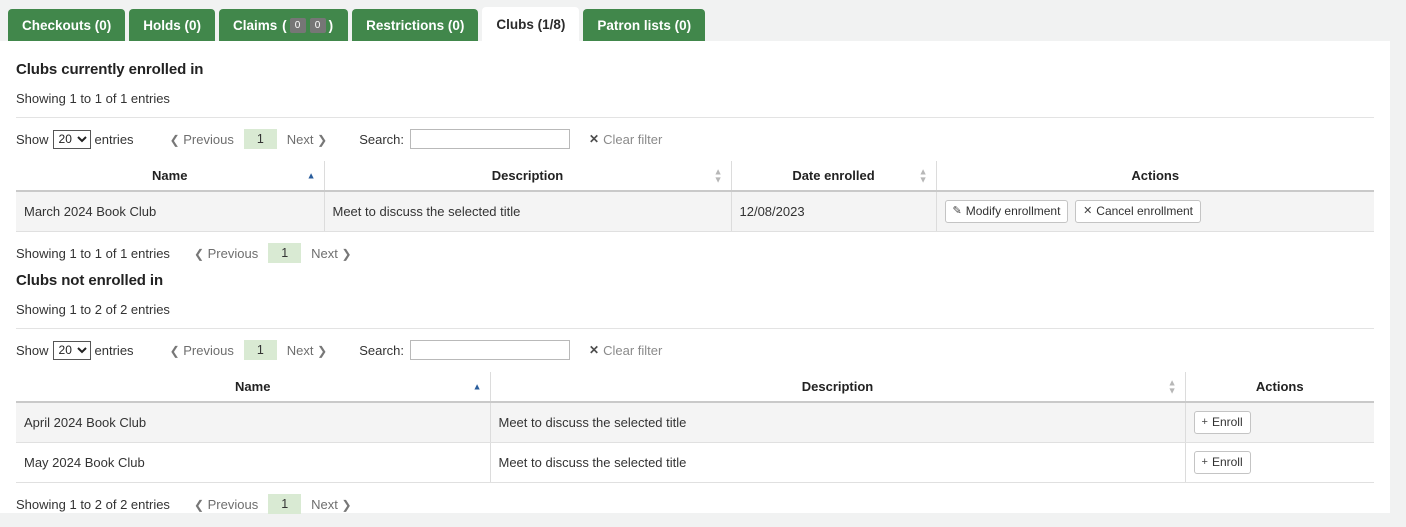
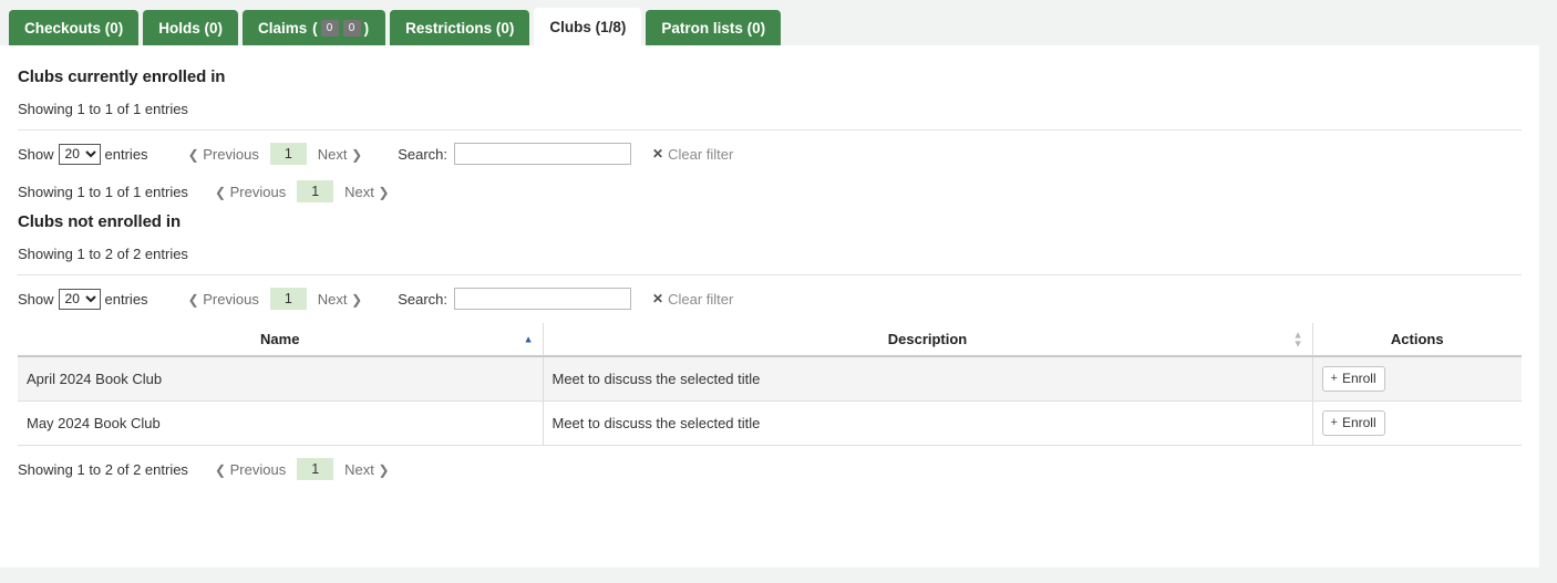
  Checkouts (0)
  Holds (0)
  Claims
  (
  0
  0
  )
  Restrictions (0)
  Clubs (1/8)
  Patron lists (0)
  Clubs currently enrolled in
  Showing 1 to 1 of 1 entries
  Show
  20
  entries
  ❮ Previous
  1
  Next ❯
  Search:
  ✕
  Clear filter
- Name ▲	Description ▲ ▼	Date enrolled ▲ ▼	Actions
- March 2024 Book Club	Meet to discuss the selected title	12/08/2023	✎ Modify enrollment ✕ Cancel enrollment
  Showing 1 to 1 of 1 entries
  ❮ Previous
  1
  Next ❯
  Clubs not enrolled in
  Showing 1 to 2 of 2 entries
  Show
  20
  entries
  ❮ Previous
  1
  Next ❯
  Search:
  ✕
  Clear filter
  Name ▲	Description ▲ ▼	Actions
  April 2024 Book Club	Meet to discuss the selected title	+ Enroll
  May 2024 Book Club	Meet to discuss the selected title	+ Enroll
  Showing 1 to 2 of 2 entries
  ❮ Previous
  1
  Next ❯
